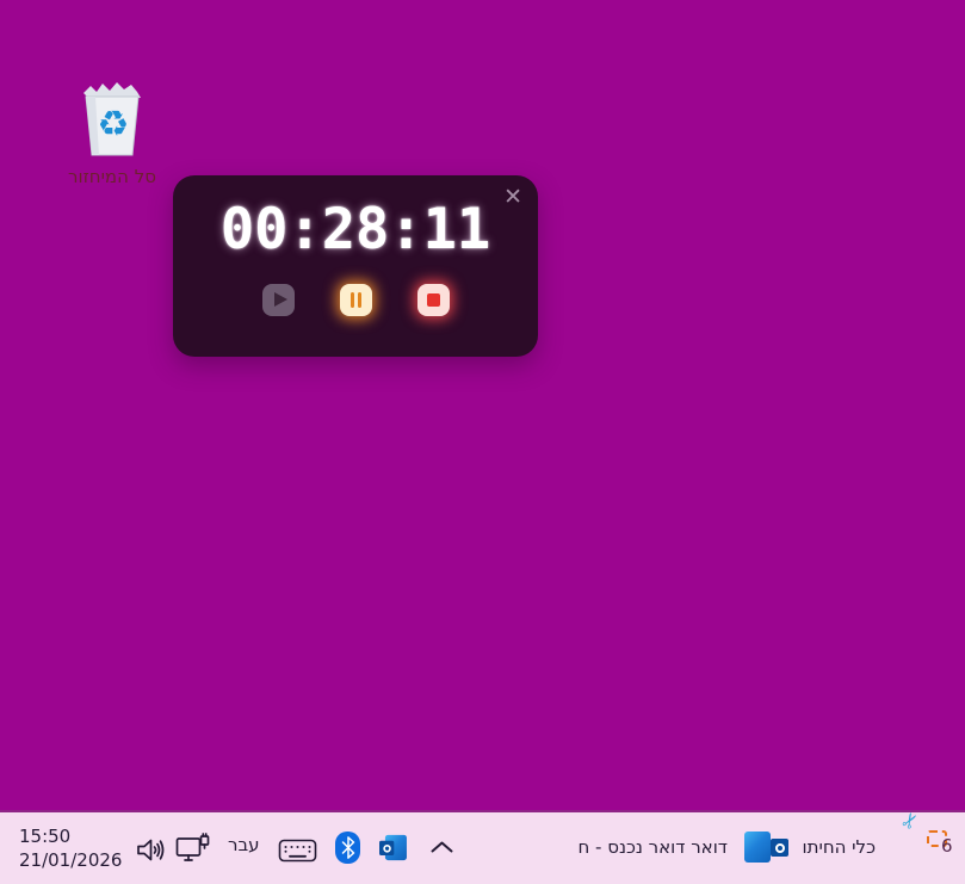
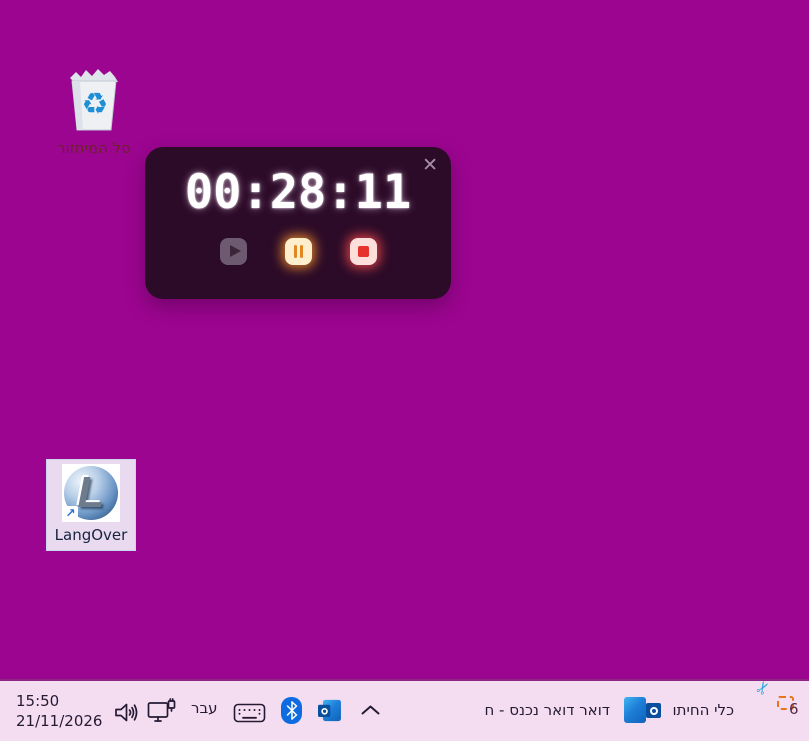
  ♻
  סל המיחזור
  ✕
  00:28:11
+ L
+ ↗
+ LangOver
  15:50
- 21/01/2026
+ 21/11/2026
  עבר
  דואר דואר נכנס - ח
  כלי החיתו
  6
